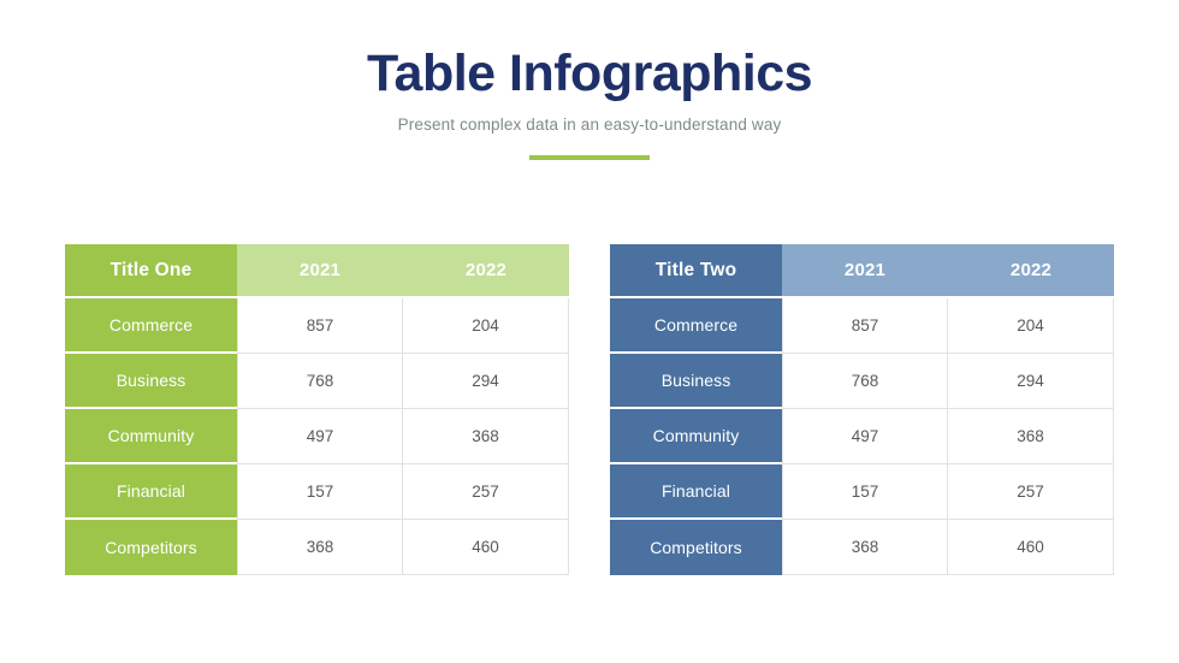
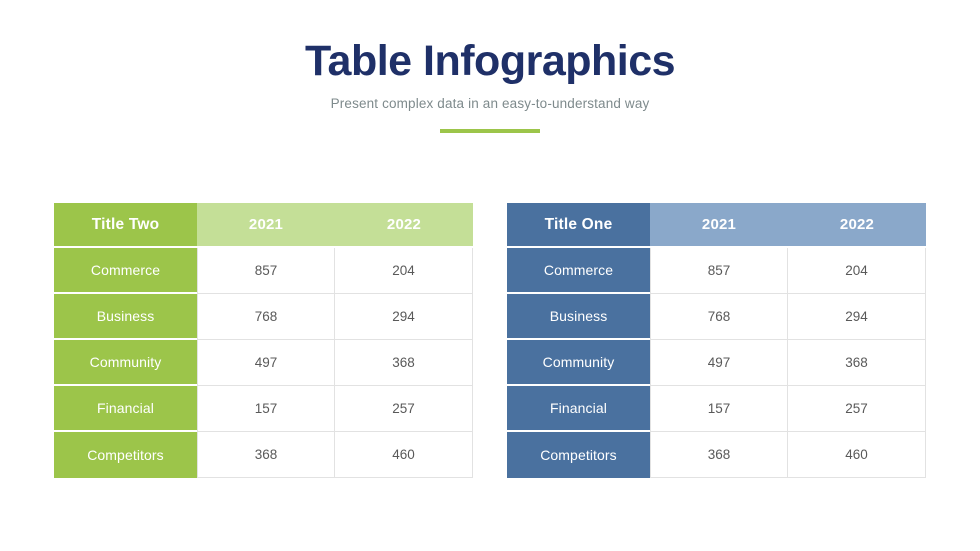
  Table Infographics
  Present complex data in an easy-to-understand way
- Title One	2021	2022
+ Title Two	2021	2022
  Commerce	857	204
  Business	768	294
  Community	497	368
  Financial	157	257
  Competitors	368	460
- Title Two	2021	2022
+ Title One	2021	2022
  Commerce	857	204
  Business	768	294
  Community	497	368
  Financial	157	257
  Competitors	368	460
